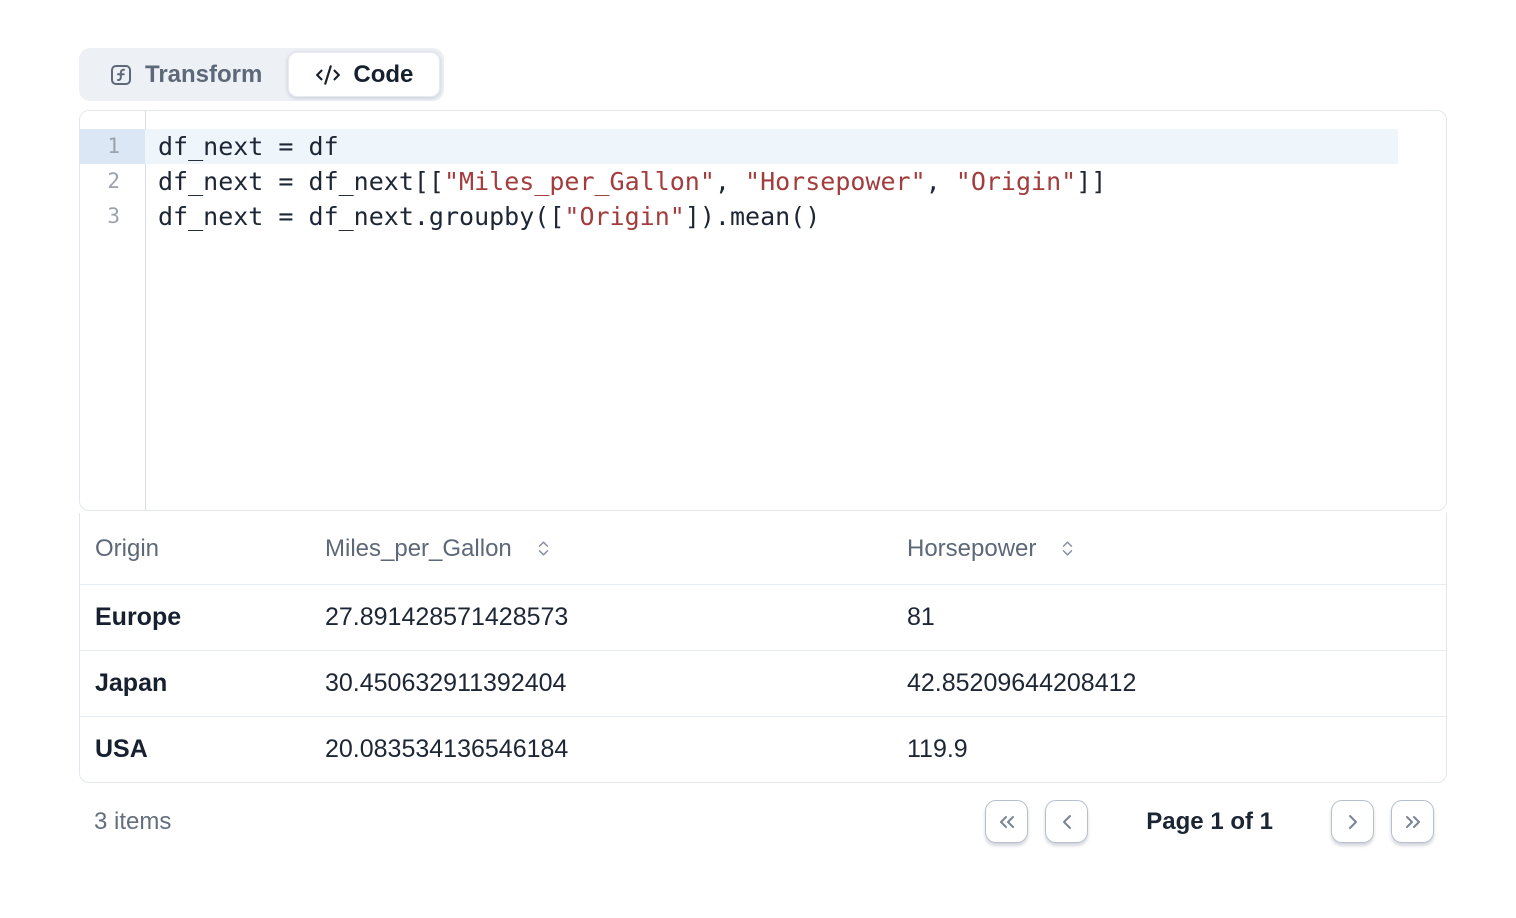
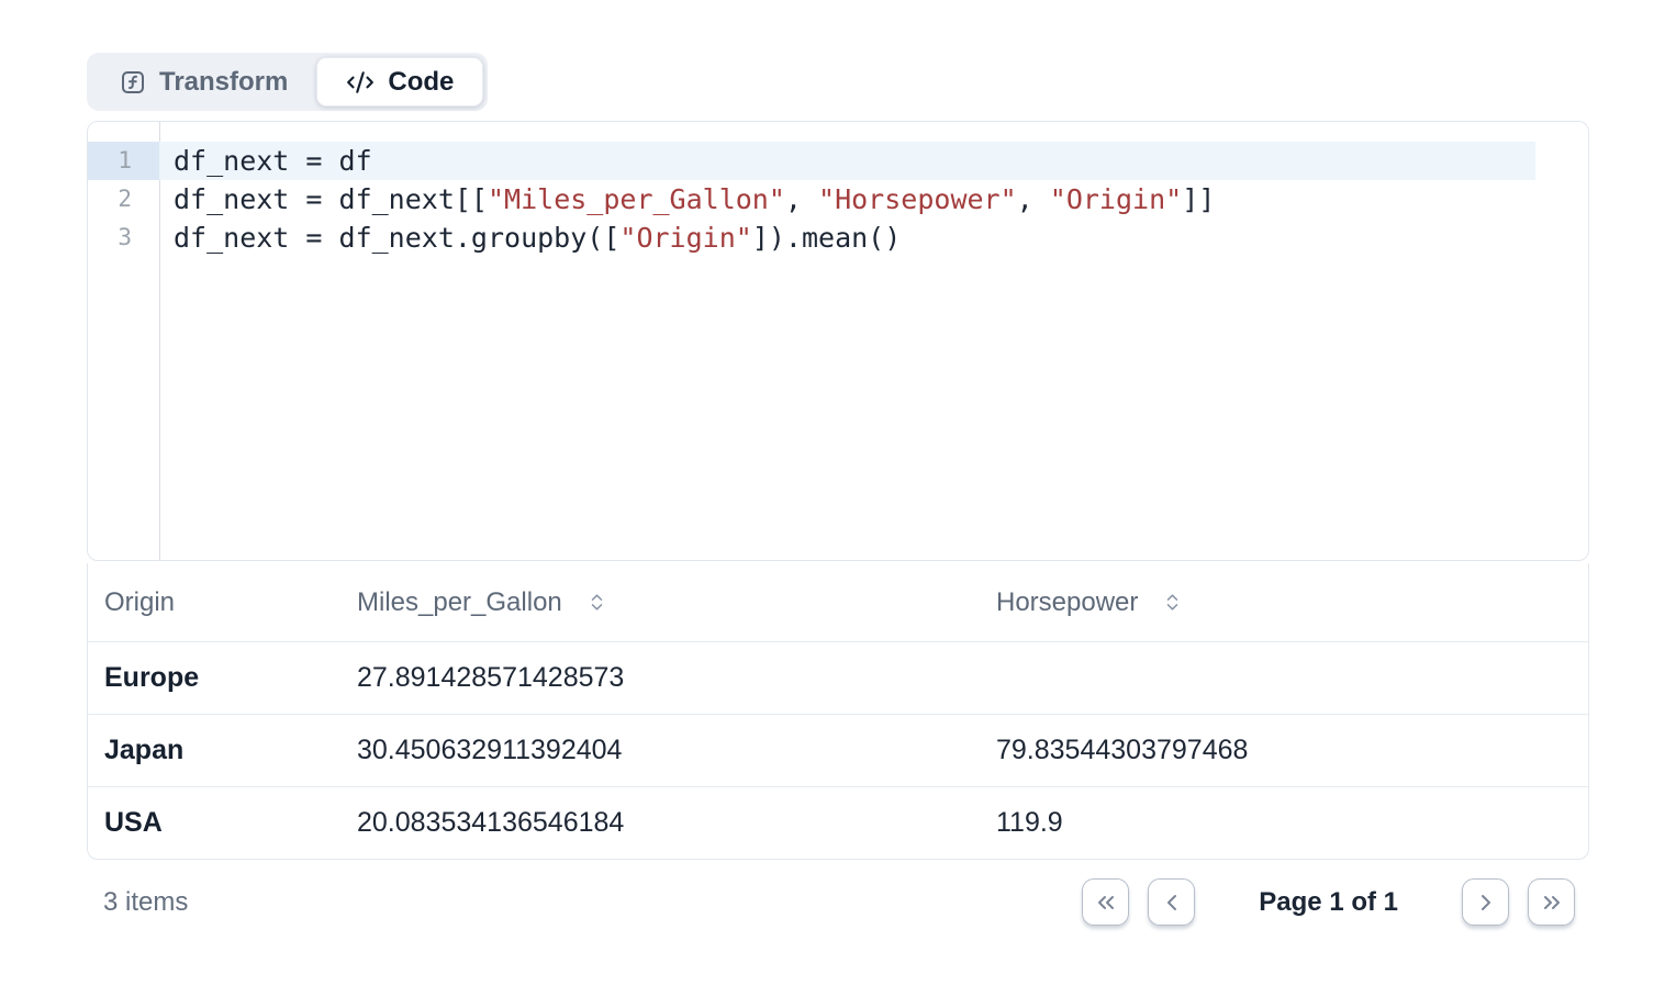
  Transform
  Code
  1
  df_next = df
  2
  df_next = df_next[["Miles_per_Gallon", "Horsepower", "Origin"]]
  3
  df_next = df_next.groupby(["Origin"]).mean()
  Origin
  Miles_per_Gallon
  Horsepower
  Europe
  27.891428571428573
- 81
  Japan
  30.450632911392404
- 42.85209644208412
+ 79.83544303797468
  USA
  20.083534136546184
  119.9
  3 items
  Page 1 of 1
